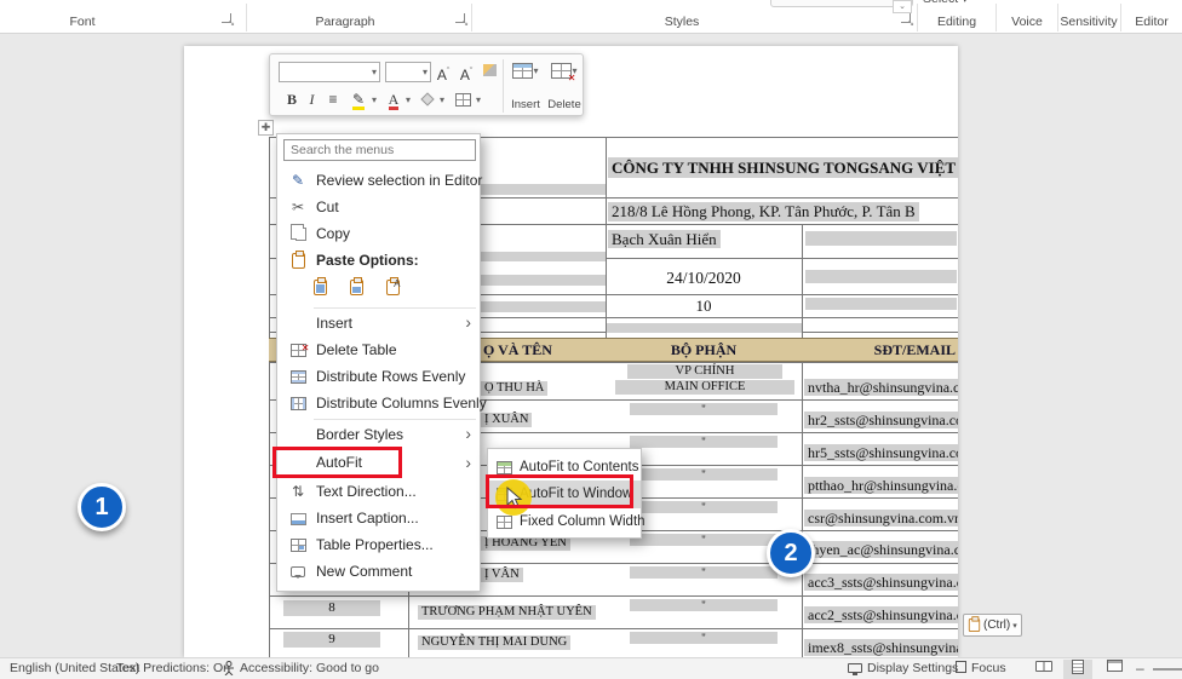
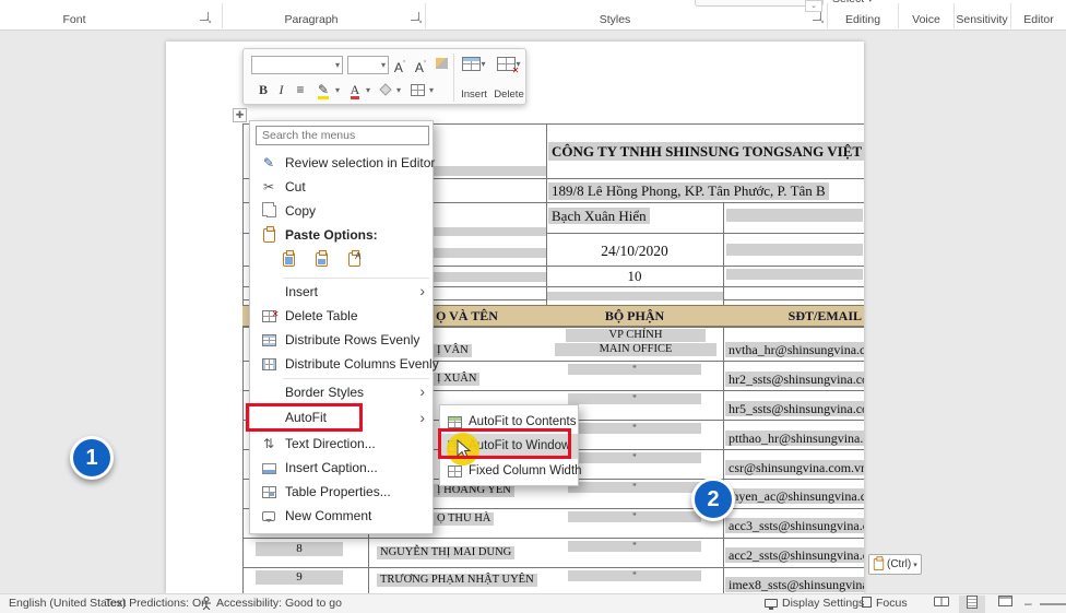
  Font
  Paragraph
  Styles
  Editing
  Voice
  Sensitivity
  Editor
  ✚
  CÔNG TY TNHH SHINSUNG TONGSANG VIỆT
- 218/8 Lê Hồng Phong, KP. Tân Phước, P. Tân B
+ 189/8 Lê Hồng Phong, KP. Tân Phước, P. Tân B
  Bạch Xuân Hiển
  24/10/2020
  10
  Ọ VÀ TÊN
  BỘ PHẬN
  SĐT/EMAIL
  VP CHÍNH
  MAIN OFFICE
- Ọ THU HÀ
+ Ị VÂN
  nvtha_hr@shinsungvina.c
  "
  Ị XUÂN
  hr2_ssts@shinsungvina.c
  "
  hr5_ssts@shinsungvina.c
  "
  ptthao_hr@shinsungvina.
  "
  csr@shinsungvina.com.v
  "
  Ị HOÀNG YẾN
  hyen_ac@shinsungvina.c
  "
- Ị VÂN
+ Ọ THU HÀ
  acc3_ssts@shinsungvina.
  8
  "
- TRƯƠNG PHẠM NHẬT UYÊN
+ NGUYỄN THỊ MAI DUNG
  acc2_ssts@shinsungvina.
  9
  "
- NGUYỄN THỊ MAI DUNG
+ TRƯƠNG PHẠM NHẬT UYÊN
  imex8_ssts@shinsungvin
  ▾
  ▾
  ▾
  Insert
  ▾
  Delete
  B
  I
  ≡
  ✎
  ▾
  A
  ▾
  ▾
  ▾
  Search the menus
  ✎
  Review selection in Editor
  ✂
  Cut
  Copy
  Paste Options:
  Insert
  ›
  Delete Table
  Distribute Rows Evenly
  Distribute Columns Evenly
  Border Styles
  ›
  AutoFit
  ›
  ⇅
  Text Direction...
  Insert Caption...
  Table Properties...
  New Comment
  AutoFit to Contents
  utoFit to Window
  Fixed Column Width
  (Ctrl)
  1
  2
  English (United States)
  Text Predictions: O
  Accessibility: Good to go
  Display Settings
  Focus
  –
